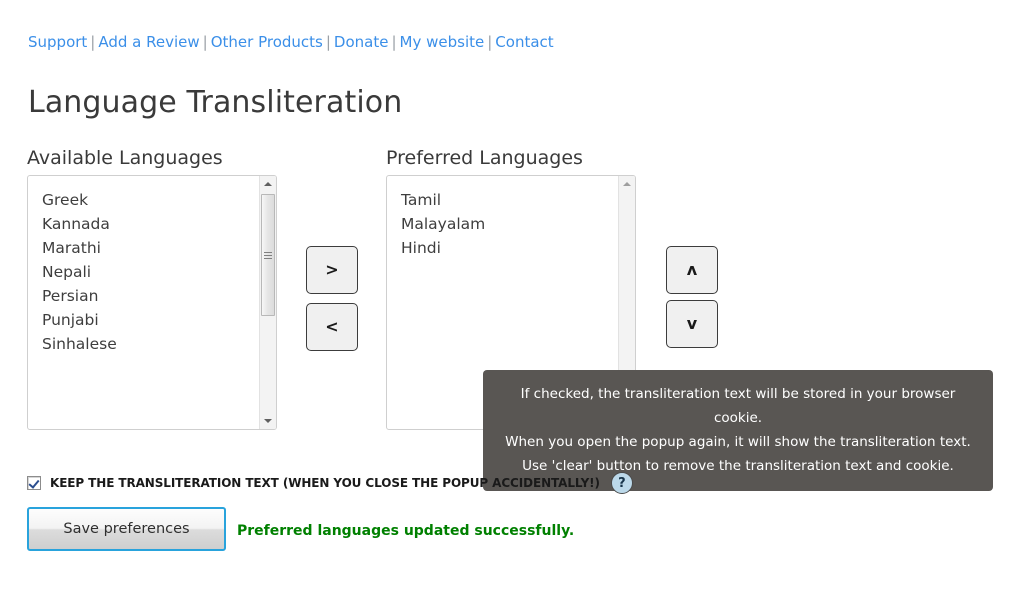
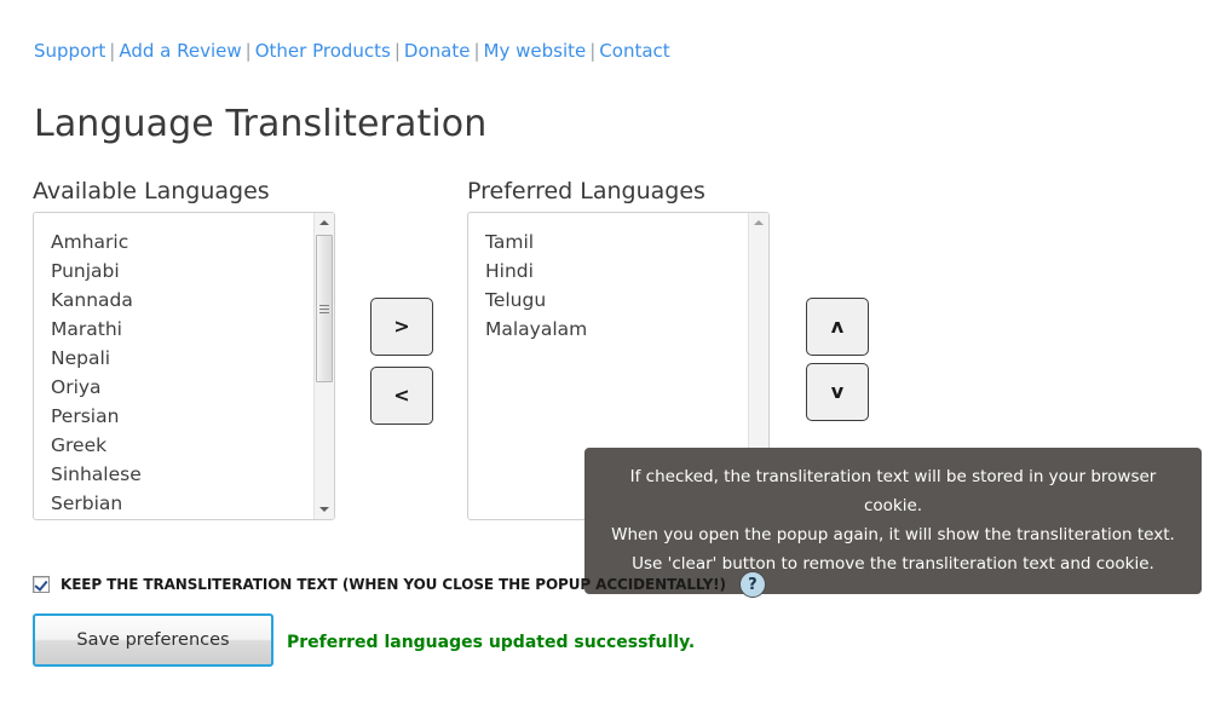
  Support | Add a Review | Other Products | Donate | My website | Contact
  Language Transliteration
  Available Languages
  Preferred Languages
+ Amharic
- Greek
+ Punjabi
  Kannada
  Marathi
  Nepali
+ Oriya
  Persian
- Punjabi
+ Greek
  Sinhalese
+ Serbian
  Tamil
- Malayalam
+ Hindi
+ Telugu
- Hindi
+ Malayalam
  >
  <
  ʌ
  v
  If checked, the transliteration text will be stored in your browser cookie.
  When you open the popup again, it will show the transliteration text.
  Use 'clear' button to remove the transliteration text and cookie.
  KEEP THE TRANSLITERATION TEXT (WHEN YOU CLOSE THE POPUP ACCIDENTALLY!)
  ?
  Save preferences
  Preferred languages updated successfully.
